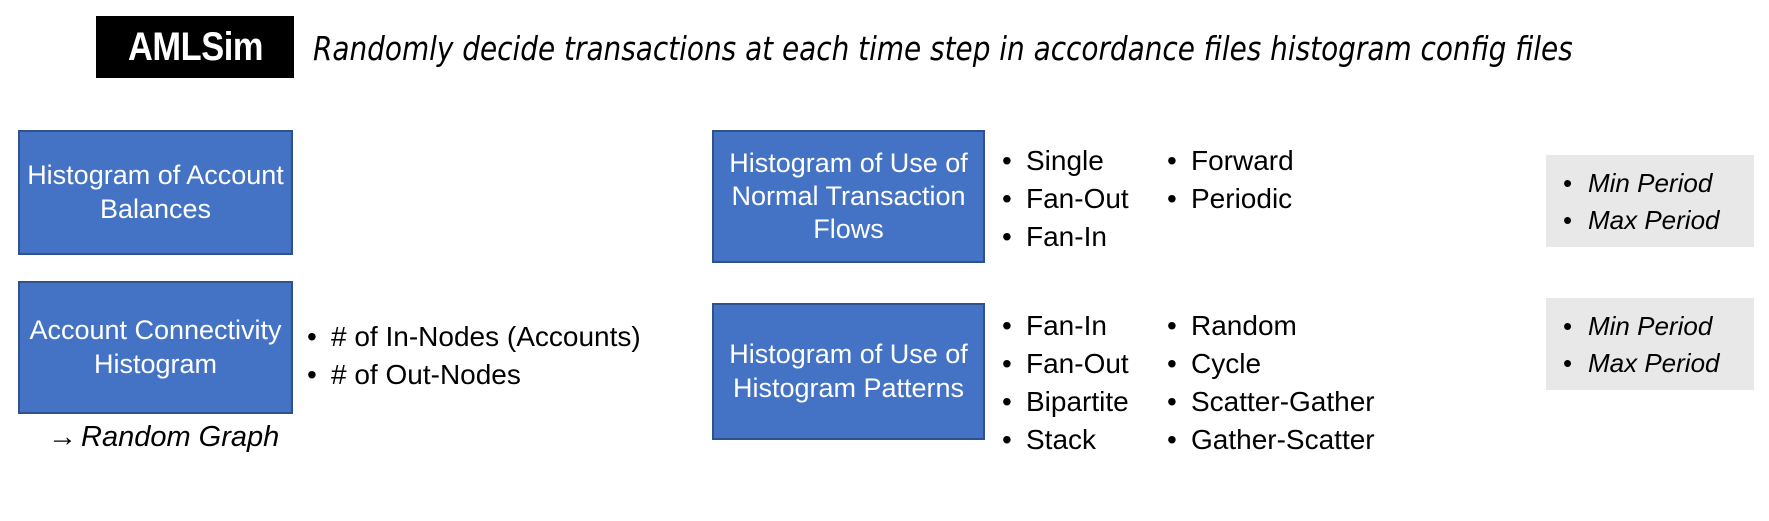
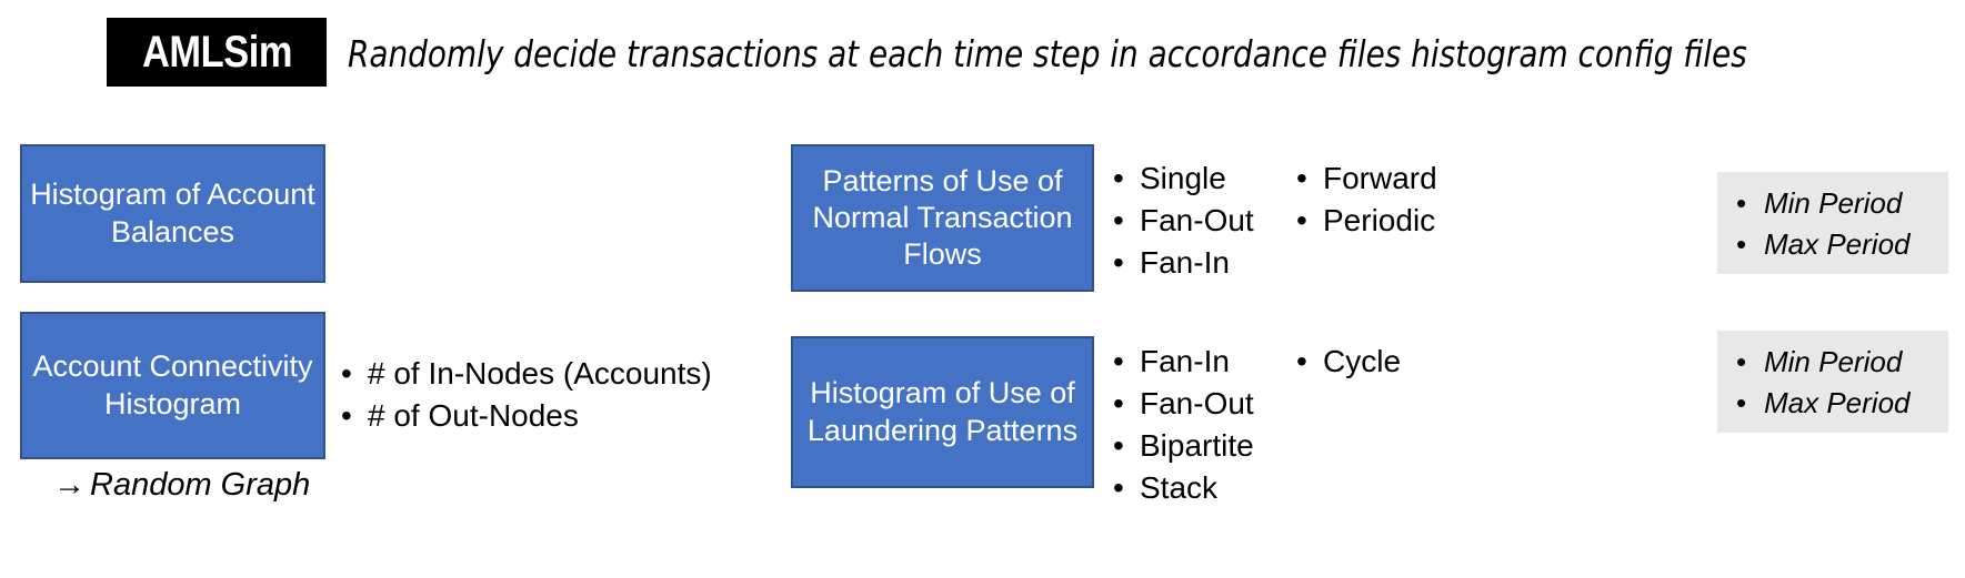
  AMLSim
  Randomly decide transactions at each time step in accordance files histogram config files
  Histogram of Account Balances
  Account Connectivity Histogram
- Histogram of Use of Normal Transaction Flows
+ Patterns of Use of Normal Transaction Flows
- Histogram of Use of Histogram Patterns
+ Histogram of Use of Laundering Patterns
  # of In-Nodes (Accounts)
  # of Out-Nodes
  Single
  Fan-Out
  Fan-In
  Forward
  Periodic
  Fan-In
  Fan-Out
  Bipartite
  Stack
- Random
  Cycle
- Scatter-Gather
- Gather-Scatter
  Min Period
  Max Period
  Min Period
  Max Period
  → Random Graph
